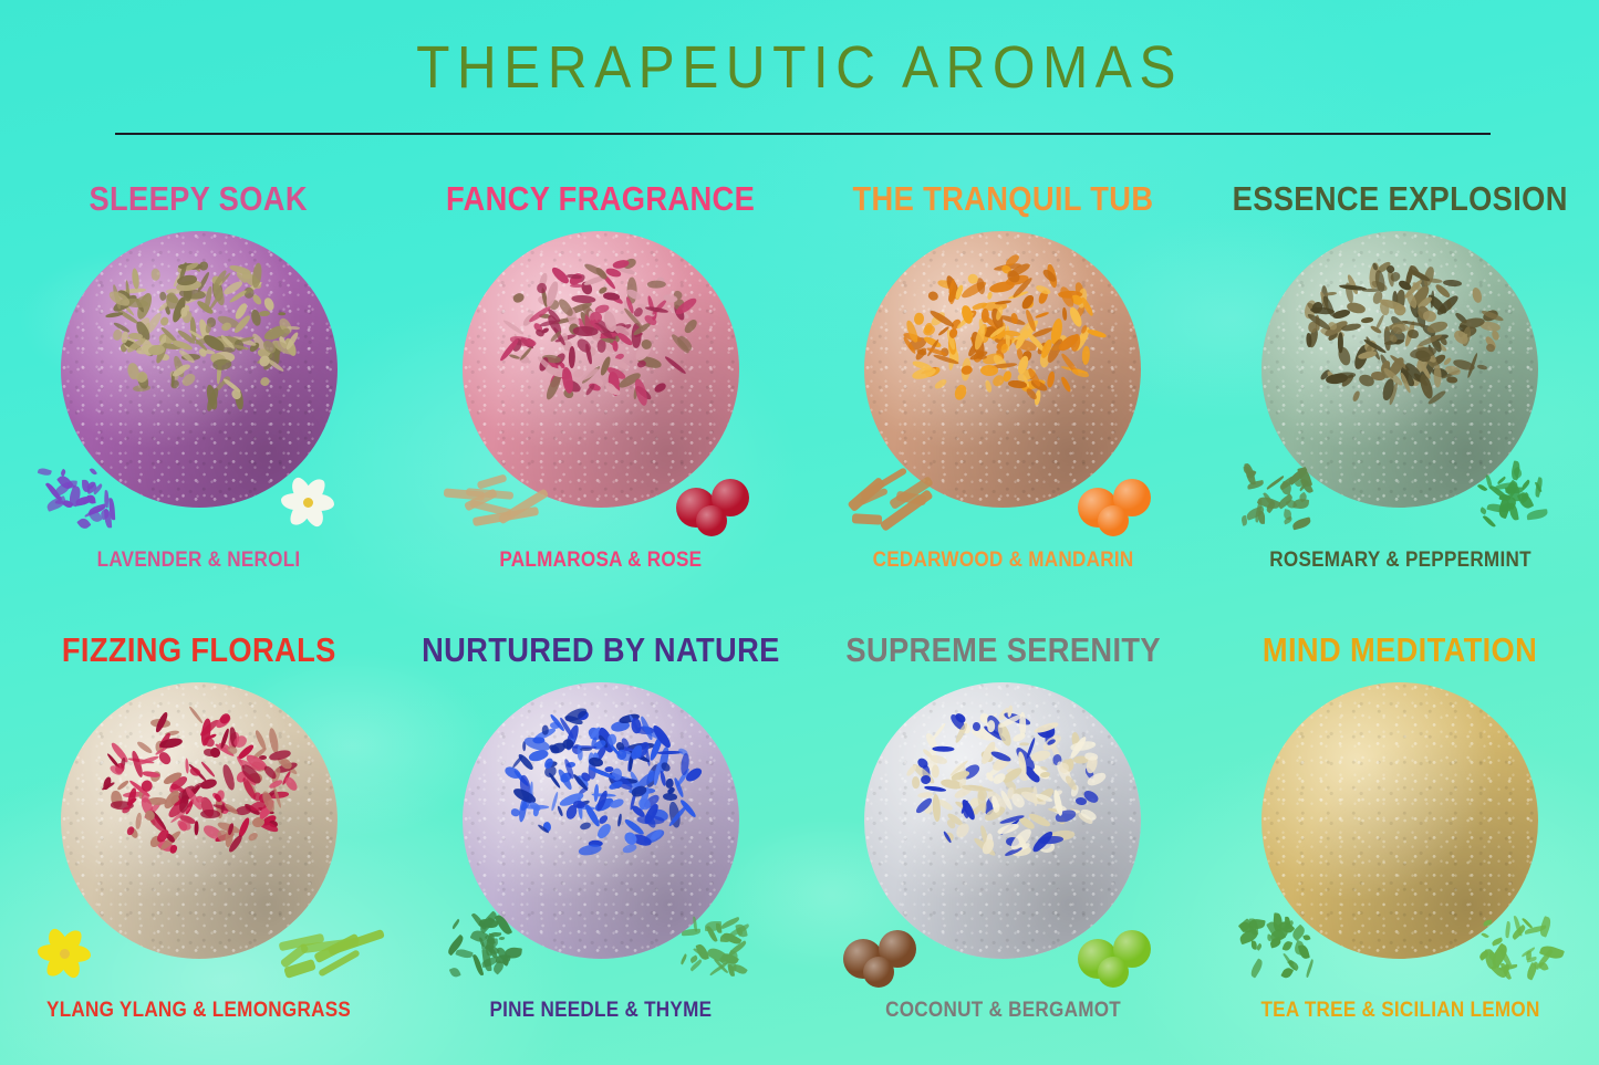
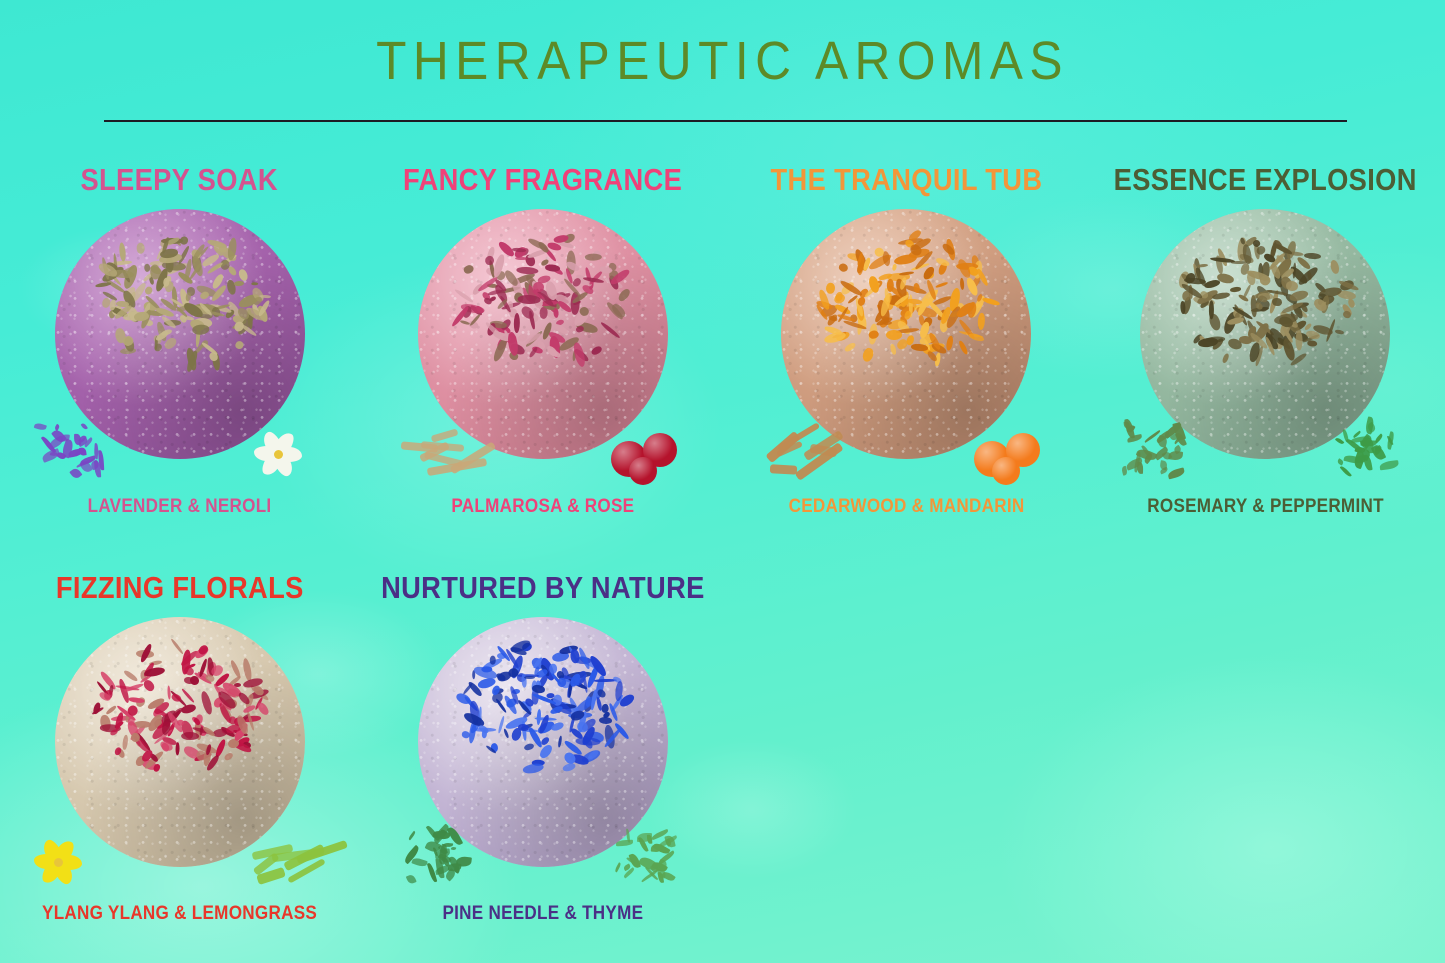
  THERAPEUTIC AROMAS
  SLEEPY SOAK
  LAVENDER & NEROLI
  FANCY FRAGRANCE
  PALMAROSA & ROSE
  THE TRANQUIL TUB
  CEDARWOOD & MANDARIN
  ESSENCE EXPLOSION
  ROSEMARY & PEPPERMINT
  FIZZING FLORALS
  YLANG YLANG & LEMONGRASS
  NURTURED BY NATURE
  PINE NEEDLE & THYME
- SUPREME SERENITY
- COCONUT & BERGAMOT
- MIND MEDITATION
- TEA TREE & SICILIAN LEMON
